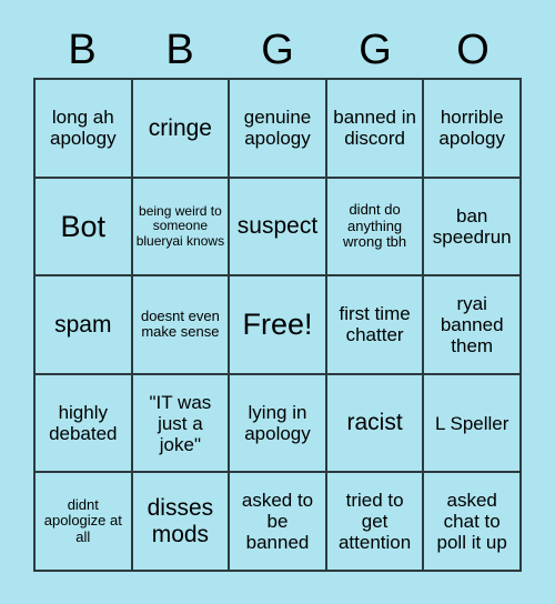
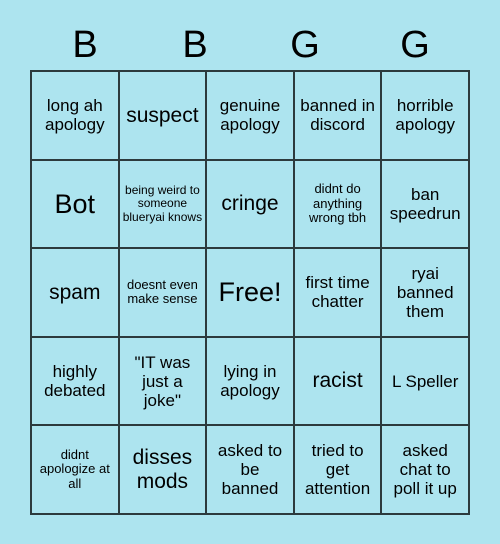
  B
  B
  G
  G
- O
  long ah apology
- cringe
+ suspect
  genuine apology
  banned in discord
  horrible apology
  Bot
  being weird to someone blueryai knows
- suspect
+ cringe
  didnt do anything wrong tbh
  ban speedrun
  spam
  doesnt even make sense
  Free!
  first time chatter
  ryai banned them
  highly debated
  "IT was just a joke"
  lying in apology
  racist
  L Speller
  didnt apologize at all
  disses mods
  asked to be banned
  tried to get attention
  asked chat to poll it up
